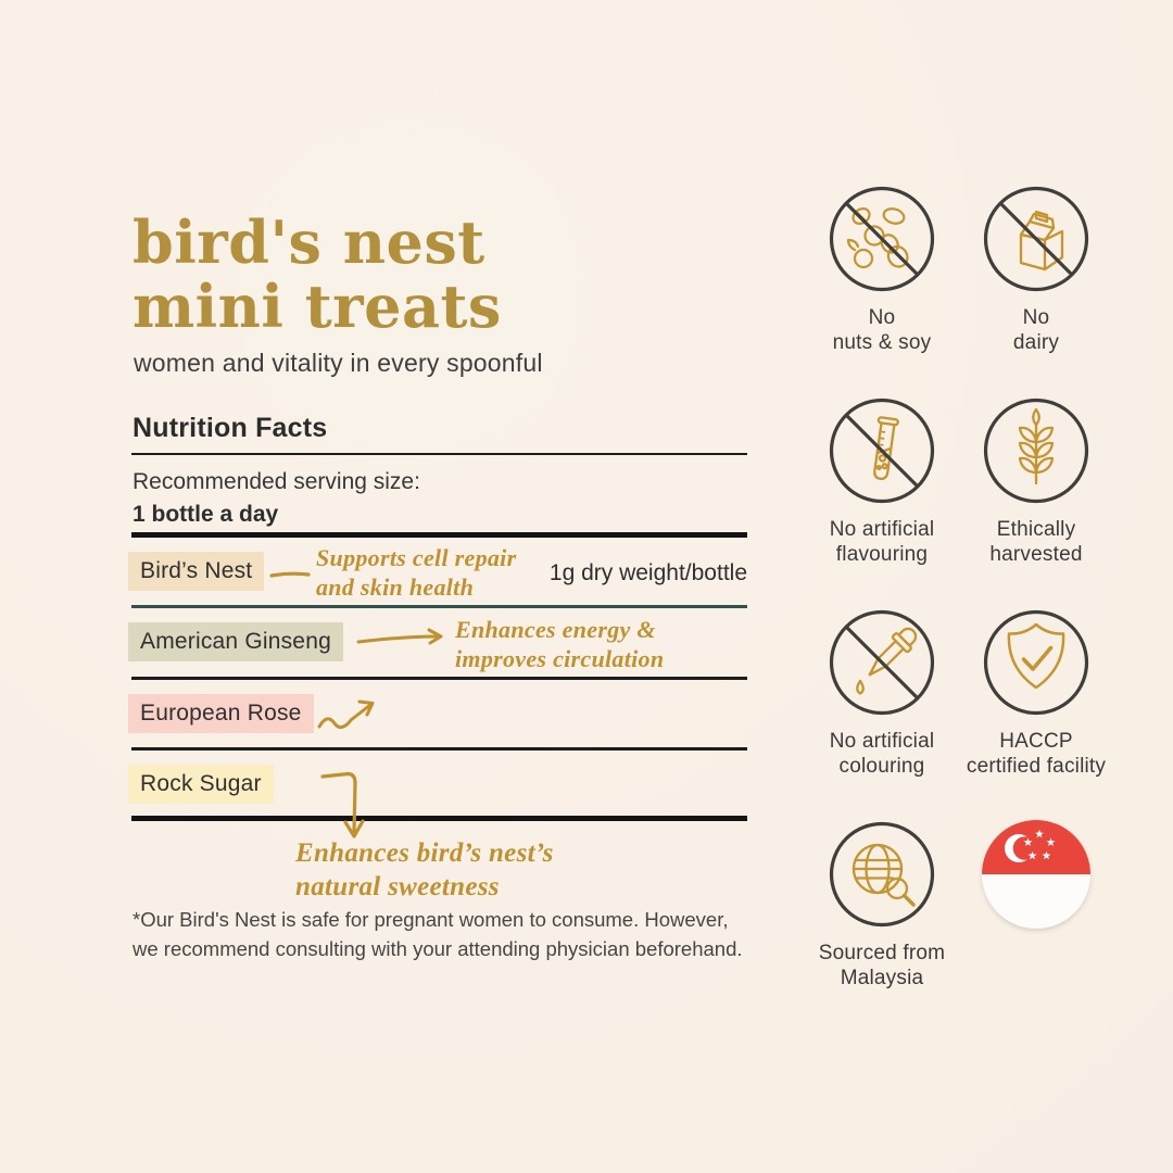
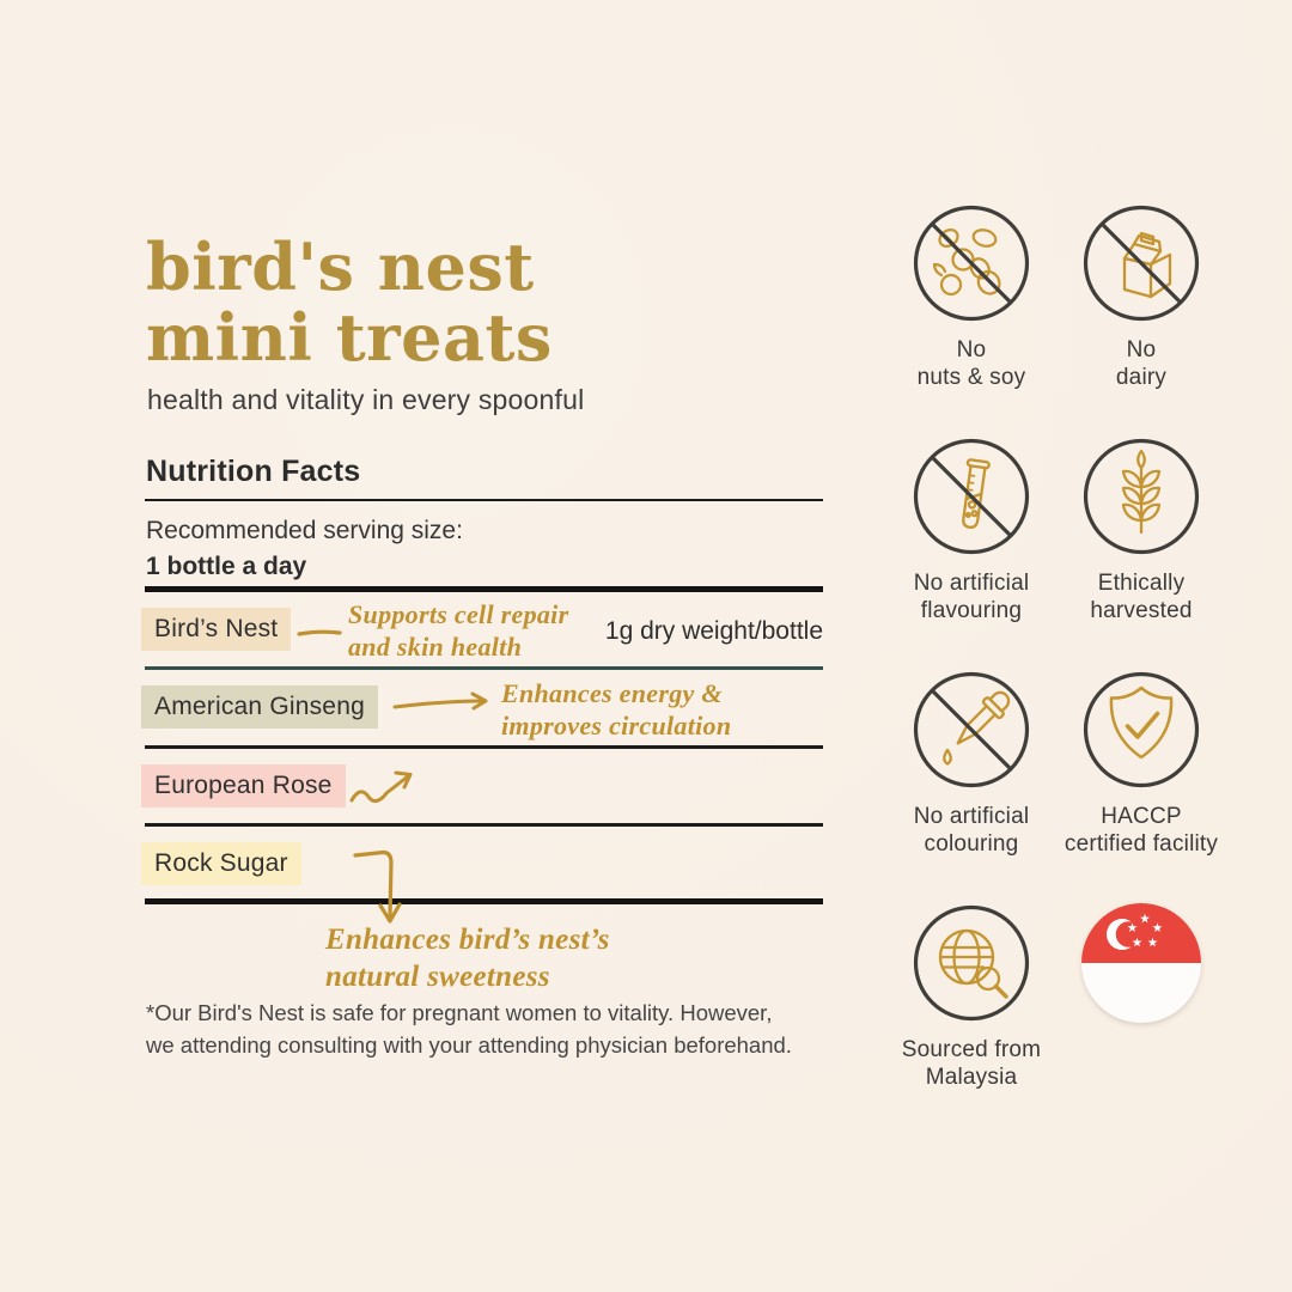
  bird's nest
  mini treats
- women and vitality in every spoonful
+ health and vitality in every spoonful
  Nutrition Facts
  Recommended serving size:
  1 bottle a day
  Bird’s Nest
  Supports cell repair
  and skin health
  1g dry weight/bottle
  American Ginseng
  Enhances energy &
  improves circulation
  European Rose
  Rock Sugar
  Enhances bird’s nest’s
  natural sweetness
- *Our Bird's Nest is safe for pregnant women to consume. However,
+ *Our Bird's Nest is safe for pregnant women to vitality. However,
- we recommend consulting with your attending physician beforehand.
+ we attending consulting with your attending physician beforehand.
  No
  nuts & soy
  No
  dairy
  No artificial
  flavouring
  Ethically
  harvested
  No artificial
  colouring
  HACCP
  certified facility
  Sourced from
  Malaysia
